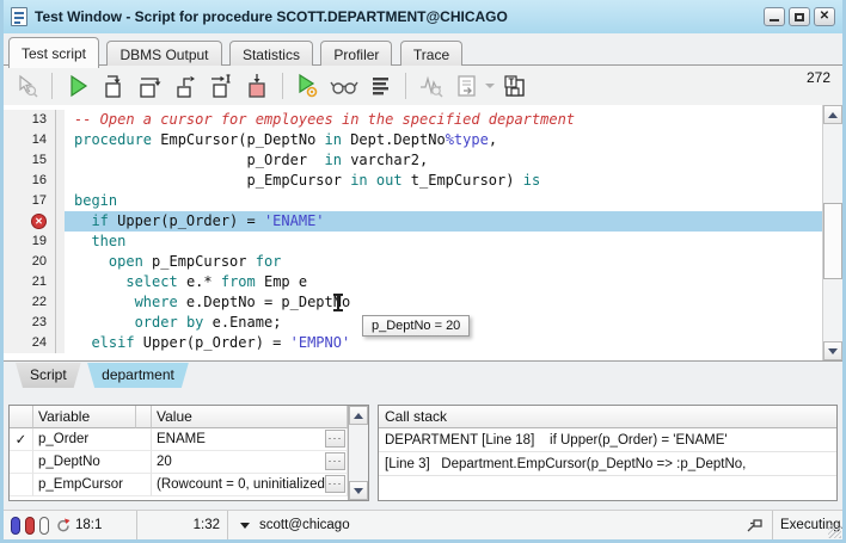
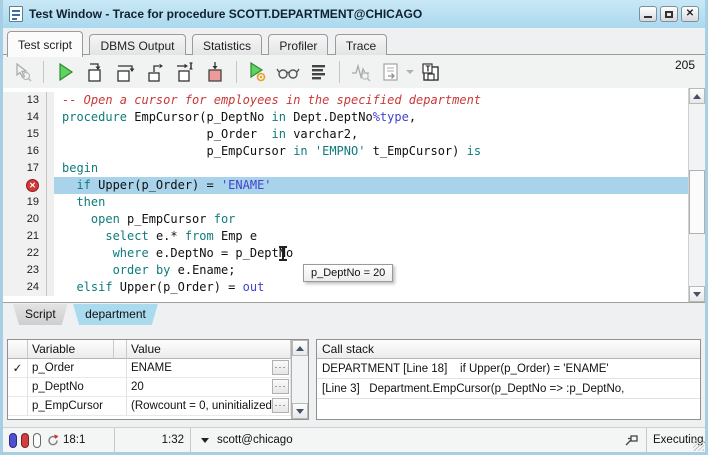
- Test Window - Script for procedure SCOTT.DEPARTMENT@CHICAGO
+ Test Window - Trace for procedure SCOTT.DEPARTMENT@CHICAGO
  ✕
  Test script DBMS Output Statistics Profiler Trace
  T
- 272
+ 205
  13
  -- Open a cursor for employees in the specified department
  14
  procedure EmpCursor(p_DeptNo in Dept.DeptNo%type,
  15
  p_Order in varchar2,
  16
- p_EmpCursor in out t_EmpCursor) is
+ p_EmpCursor in 'EMPNO' t_EmpCursor) is
  17
  begin
  ✕
  if Upper(p_Order) = 'ENAME'
  19
  then
  20
  open p_EmpCursor for
  21
  select e.* from Emp e
  22
  where e.DeptNo = p_Depto
  23
  order by e.Ename;
  24
- elsif Upper(p_Order) = 'EMPNO'
+ elsif Upper(p_Order) = out
  p_DeptNo = 20
  Script department
  Variable
  Value
  ✓
  p_Order
  ENAME
  ···
  p_DeptNo
  20
  ···
  p_EmpCursor
  (Rowcount = 0, uninitialized
  ···
  Call stack
  DEPARTMENT [Line 18] if Upper(p_Order) = 'ENAME'
  [Line 3] Department.EmpCursor(p_DeptNo => :p_DeptNo,
  18:1
  1:32
  scott@chicago
